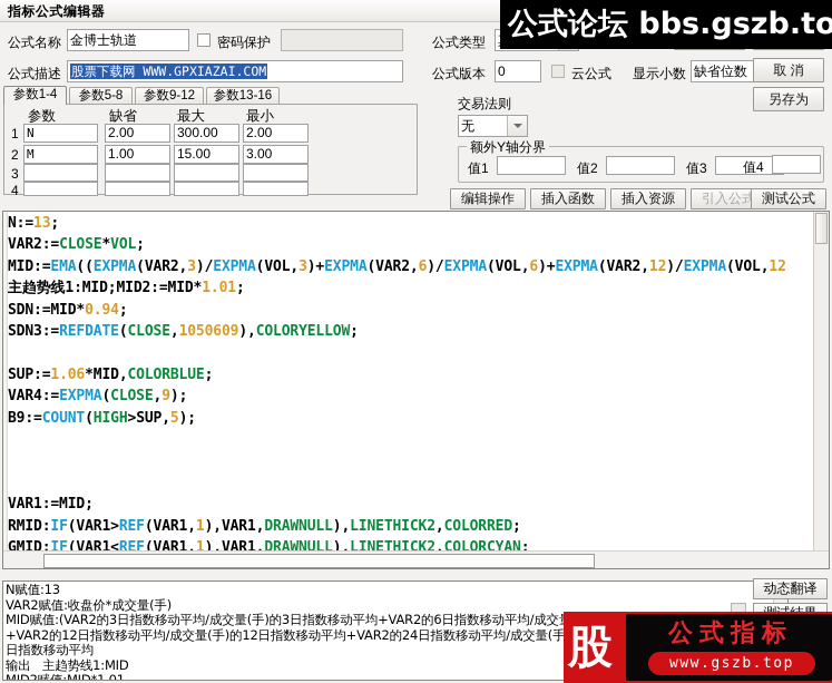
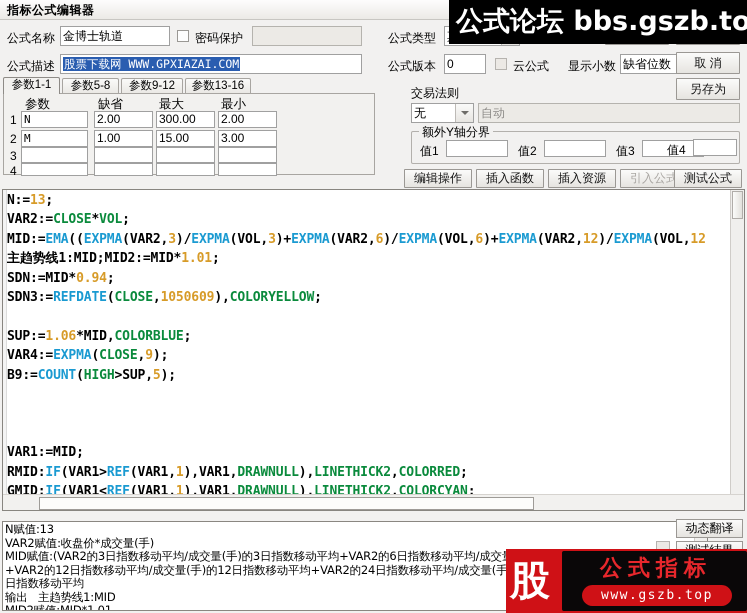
  指标公式编辑器
  公式名称
  金博士轨道
  密码保护
  公式类型
  公式描述
  股票下载网 WWW.GPXIAZAI.COM
  公式版本
  0
  云公式
  显示小数
  缺省位数
  取 消
- 参数1-4
+ 参数1-1
  参数5-8
  参数9-12
  参数13-16
  参数
  缺省
  最大
  最小
  1
  N
  2.00
  300.00
  2.00
  2
  M
  1.00
  15.00
  3.00
  3
  4
  交易法则
  另存为
  无
+ 自动
  额外Y轴分界
  值1
  值2
  值3
  值4
  编辑操作
  插入函数
  插入资源
  引入公式
  测试公式
  N:=13; VAR2:=CLOSE*VOL; MID:=EMA((EXPMA(VAR2,3)/EXPMA(VOL,3)+EXPMA(VAR2,6)/EXPMA(VOL,6)+EXPMA(VAR2,12)/EXPMA(VOL,12 主趋势线1:MID;MID2:=MID*1.01; SDN:=MID*0.94; SDN3:=REFDATE(CLOSE,1050609),COLORYELLOW; SUP:=1.06*MID,COLORBLUE; VAR4:=EXPMA(CLOSE,9); B9:=COUNT(HIGH>SUP,5); VAR1:=MID; RMID:IF(VAR1>REF(VAR1,1),VAR1,DRAWNULL),LINETHICK2,COLORRED; GMID:IF(VAR1<REF(VAR1,1),VAR1,DRAWNULL),LINETHICK2,COLORCYAN;
  N赋值:13
  VAR2赋值:收盘价*成交量(手)
  MID赋值:(VAR2的3日指数移动平均/成交量(手)的3日指数移动平均+VAR2的6日指数移动平均/成交
  +VAR2的12日指数移动平均/成交量(手)的12日指数移动平均+VAR2的24日指数移动平均/成交量(手
  日指数移动平均
  输出 主趋势线1:MID
  MID2赋值:MID*1.01
  动态翻译
  公式论坛 bbs.gszb.to
  股
  公式指标
  www.gszb.top
